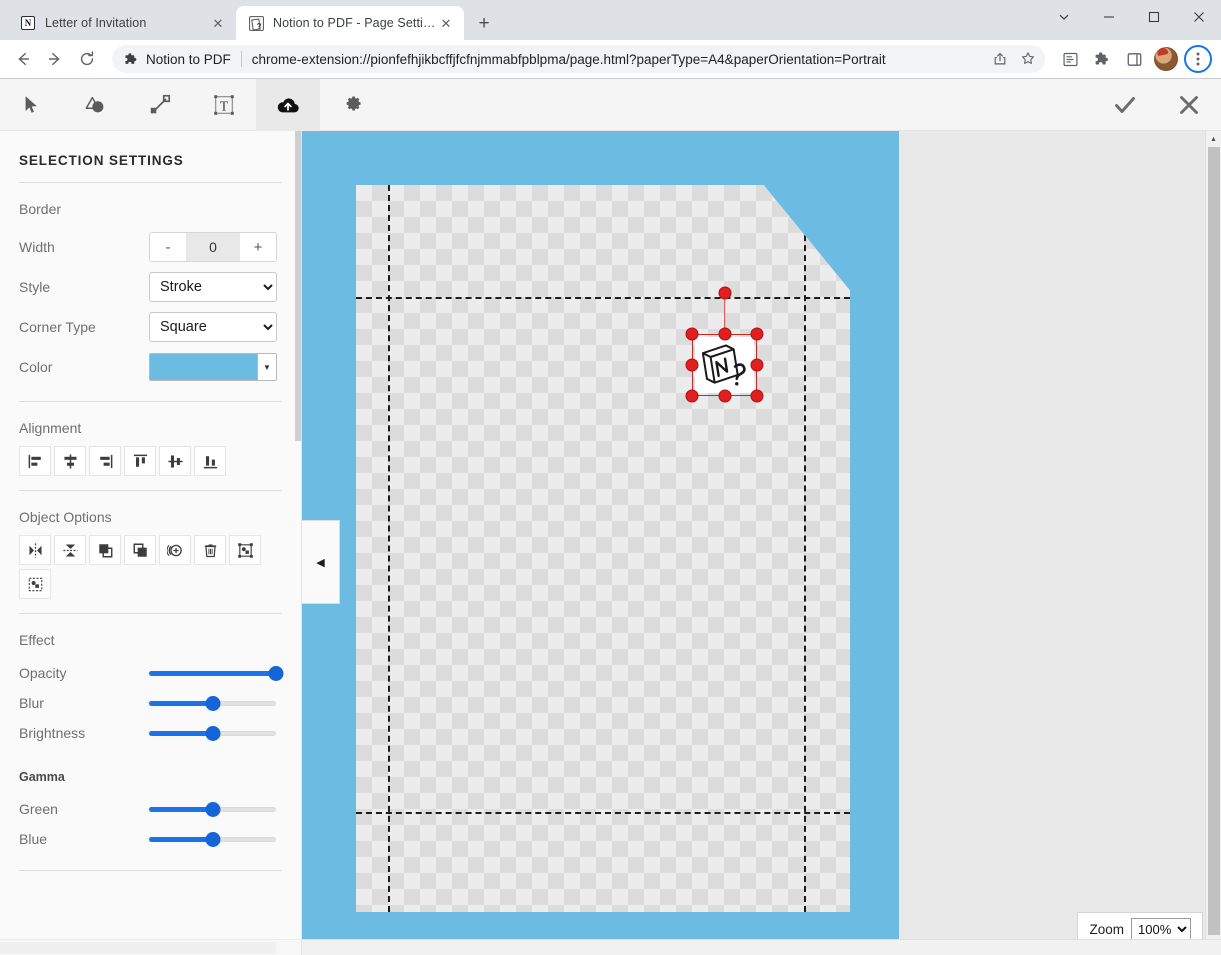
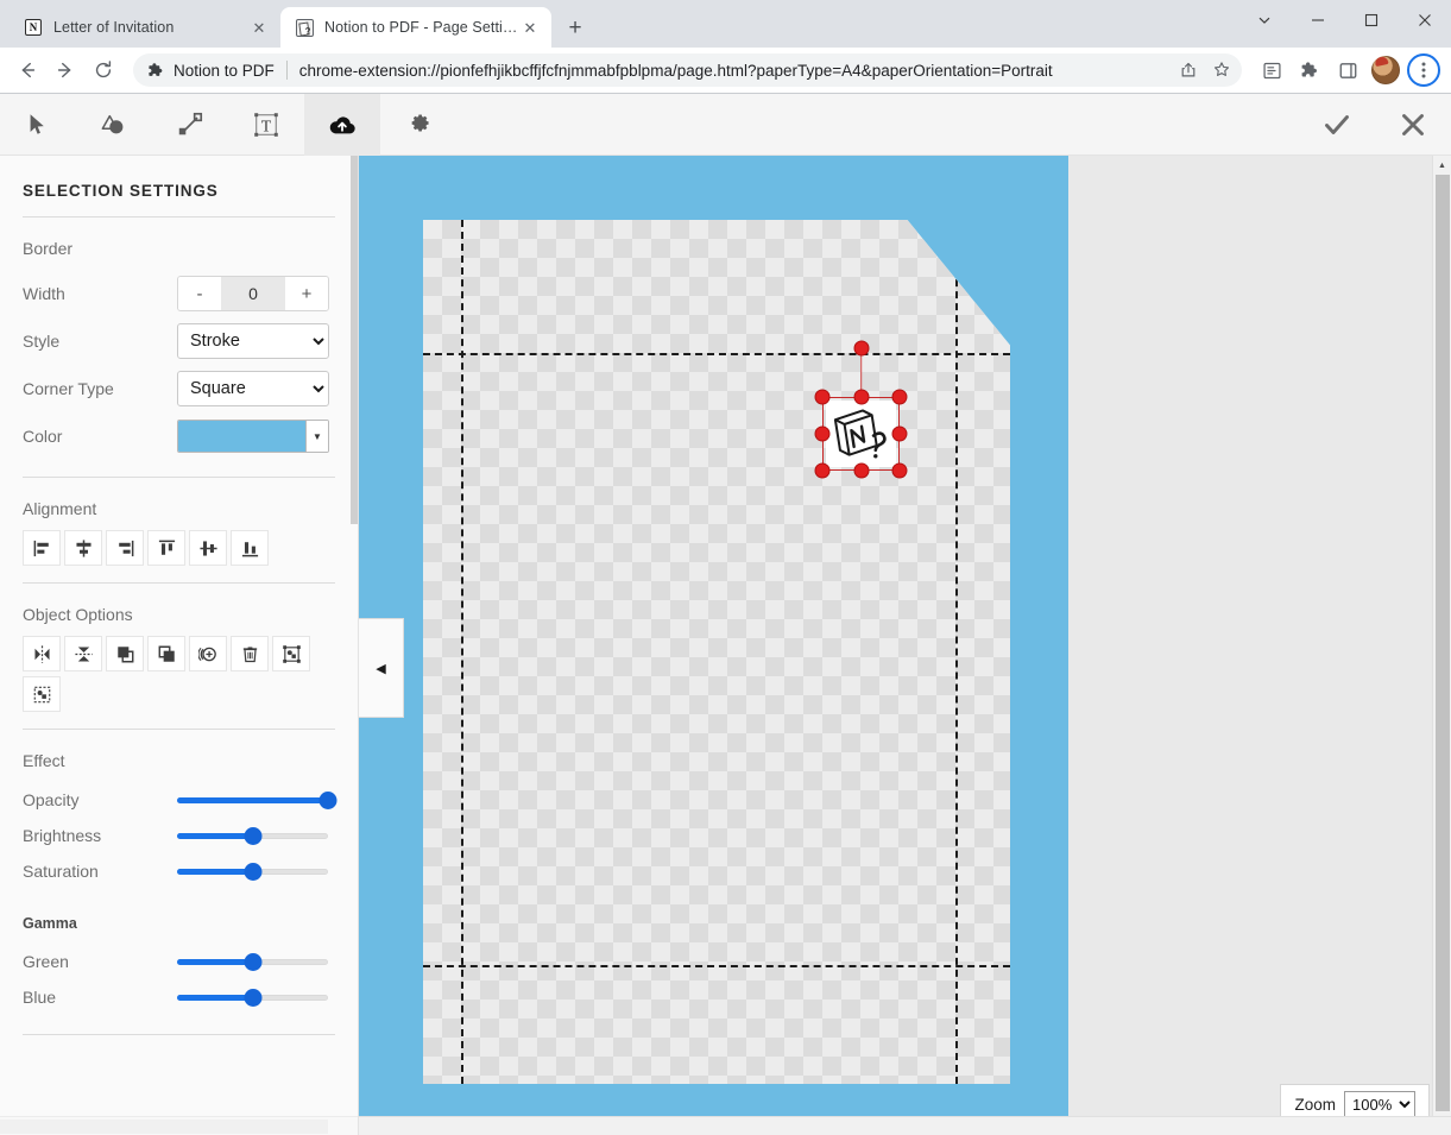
  N
  Letter of Invitation
  ✕
  Notion to PDF - Page Setting
  ✕
  +
  Notion to PDF
  chrome-extension://pionfefhjikbcffjfcfnjmmabfpblpma/page.html?paperType=A4&paperOrientation=Portrait
  T
  SELECTION SETTINGS
  Border
  Width
  -
  0
  +
  Style
  Stroke
  Corner Type
  Square
  Color
  ▼
  Alignment
  Object Options
  Effect
  Opacity
- Blur
  Brightness
+ Saturation
  Gamma
  Green
  Blue
  ◀
  Zoom
  100%
